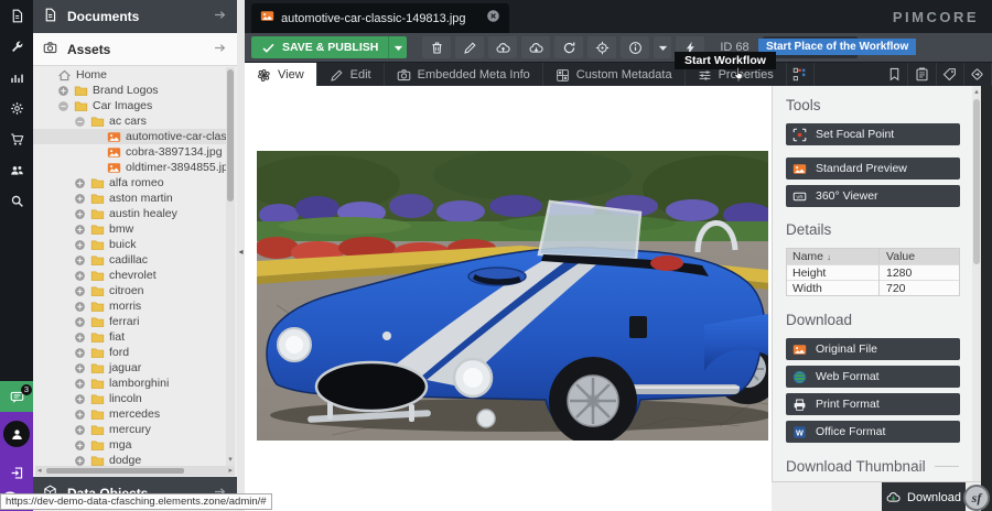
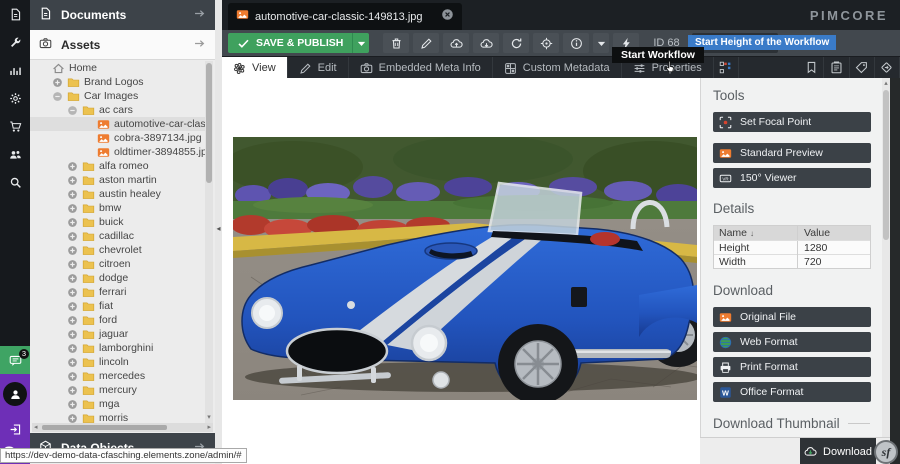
  3
  Documents
  Assets
  Home
  Brand Logos
  Car Images
  ac cars
  cobra-3897134.jpg
  oldtimer-3894855.jp
  alfa romeo
  aston martin
  austin healey
  bmw
  buick
  cadillac
  chevrolet
  citroen
- morris
+ dodge
  ferrari
  fiat
  ford
  jaguar
  lamborghini
  lincoln
  mercedes
  mercury
  mga
- dodge
+ morris
  ◂
  https://dev-demo-data-cfasching.elements.zone/admin/#
  automotive-car-classic-149813.jpg
  PIMCORE
  SAVE & PUBLISH
  ID 68
- Start Place of the Workflow
+ Start Height of the Workflow
  View
  Edit
  Embedded Meta Info
  Custom Metadata
  Proerties
  Start Workflow
  Tools
  Set Focal Point
  Standard Preview
- 360° Viewer
+ 150° Viewer
  Details
  Name ↓
  Value
  Height
  1280
  Width
  720
  Download
  Original File
  Web Format
  Print Format
  W
  Office Format
  Download Thumbnail
  Download
  sf
